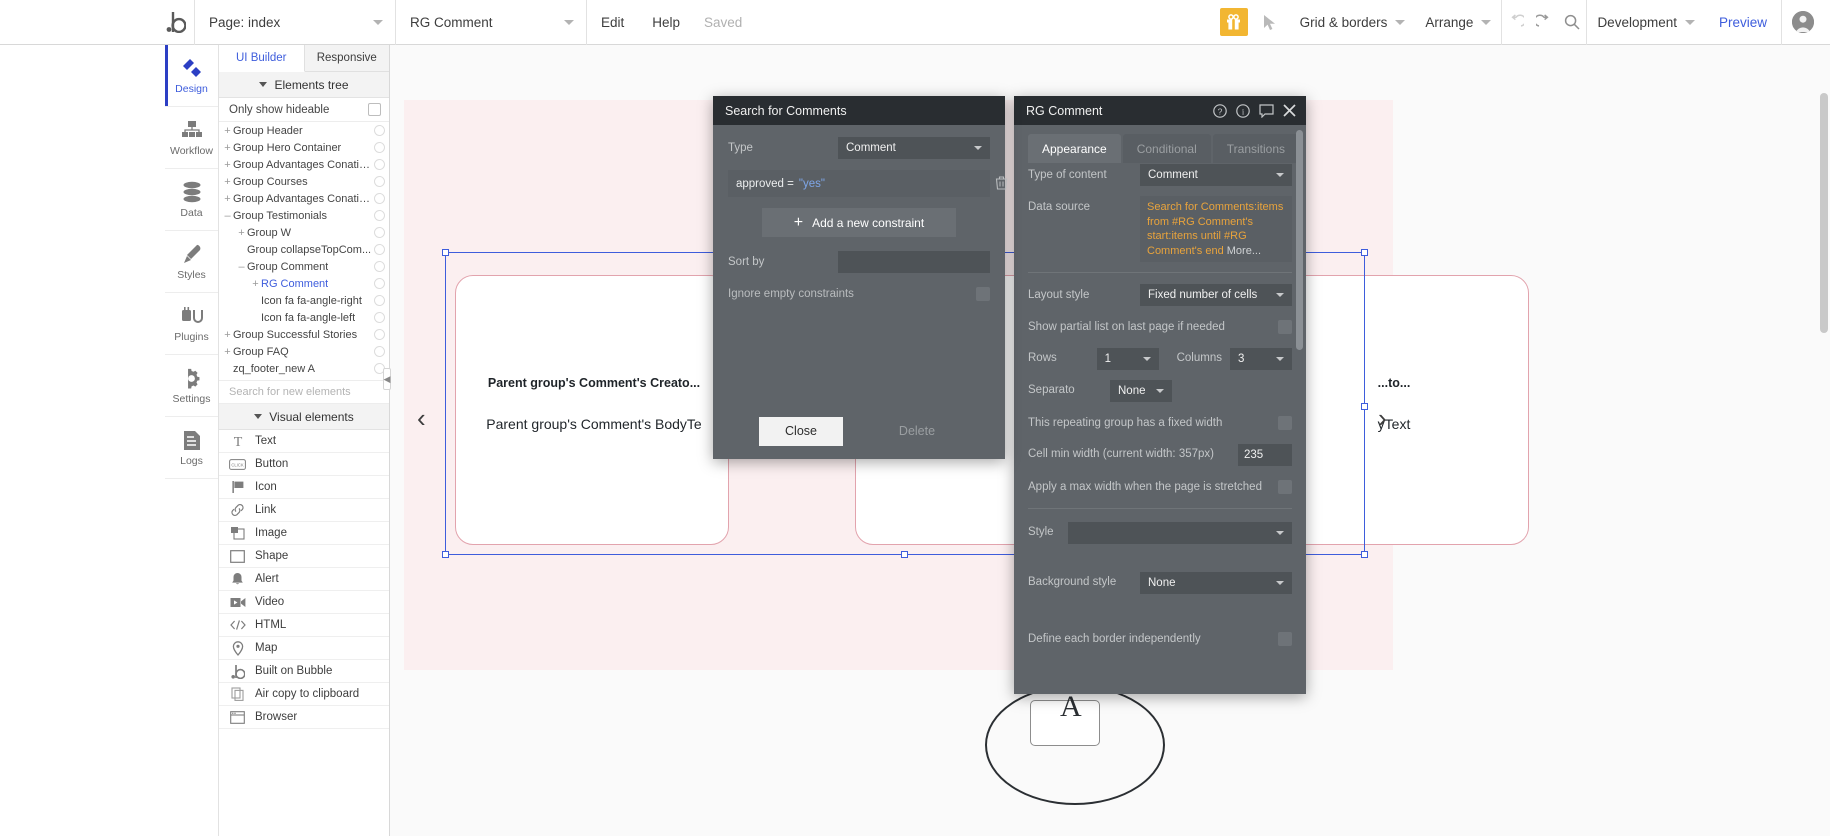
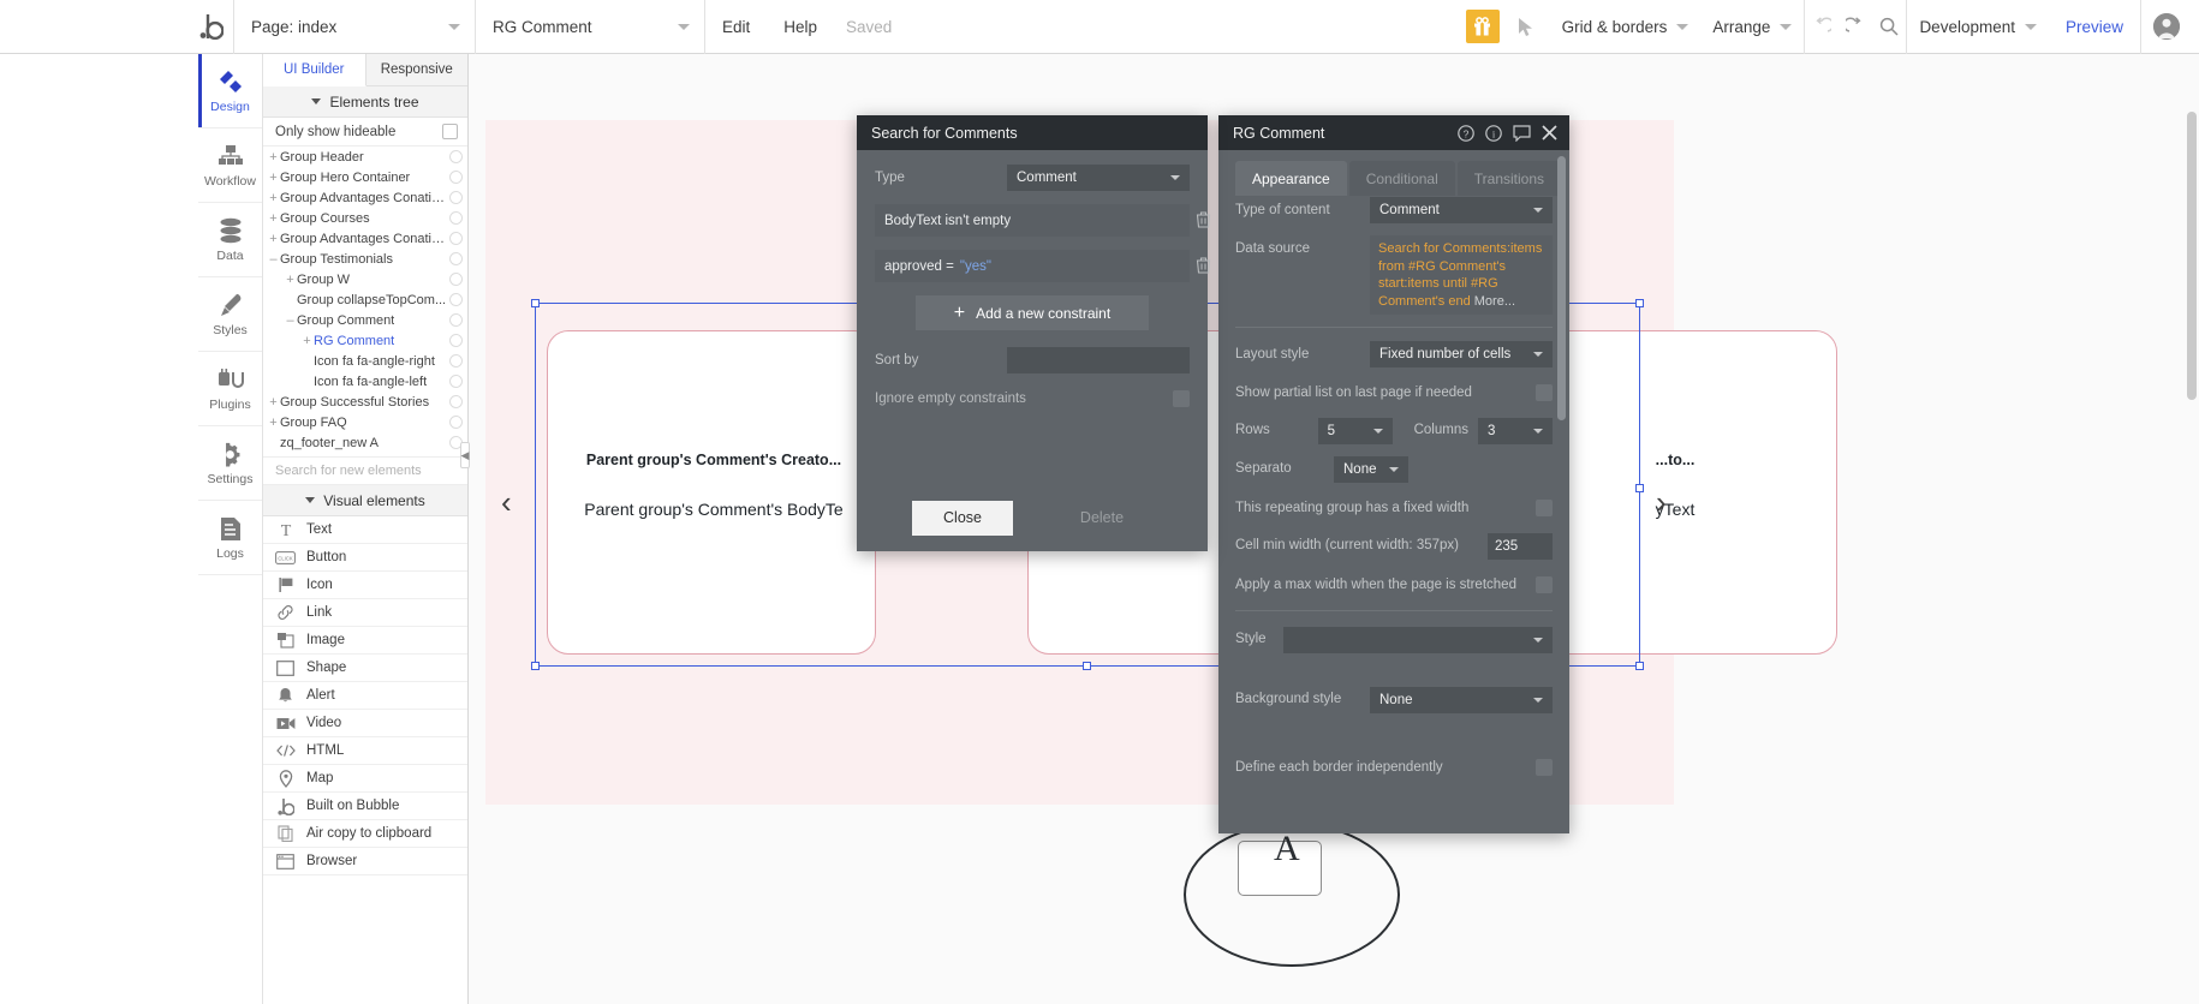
  Page: index
  RG Comment
  Edit
  Help
  Saved
  Grid & borders
  Arrange
  Development
  Preview
  Design
  Workflow
  Data
  Styles
  Plugins
  Settings
  Logs
  UI Builder
  Responsive
  Elements tree
  Only show hideable
  +
  Group Header
  +
  Group Hero Container
  +
  Group Advantages Conatin...
  +
  Group Courses
  +
  Group Advantages Conatin...
  –
  Group Testimonials
  +
  Group W
  Group collapseTopCom...
  –
  Group Comment
  +
  RG Comment
  Icon fa fa-angle-right
  Icon fa fa-angle-left
  +
  Group Successful Stories
  +
  Group FAQ
  zq_footer_new A
  Search for new elements
  Visual elements
  T
  Text
  Button
  Icon
  Link
  Image
  Shape
  Alert
  Video
  HTML
  Map
  Built on Bubble
  Air copy to clipboard
  Browser
  Parent group's Comment's Creato...
  Parent group's Comment's BodyTe
  ...to...
  yText
  ‹
  ›
  A
  ◀
  Search for Comments
  Type
  Comment
+ BodyText isn't empty
  approved =
  "yes"
  +
  Add a new constraint
  Sort by
  Ignore empty constraints
  Close
  Delete
  RG Comment
  ?
  i
  Appearance
  Conditional
  Transitions
  Type of content
  Comment
  Data source
  Search for Comments:items from #RG Comment's start:items until #RG Comment's end More...
  Layout style
  Fixed number of cells
  Show partial list on last page if needed
  Rows
- 1
+ 5
  Columns
  3
  Separato
  None
  This repeating group has a fixed width
  Cell min width (current width: 357px)
  235
  Apply a max width when the page is stretched
  Style
  Background style
  None
  Define each border independently
